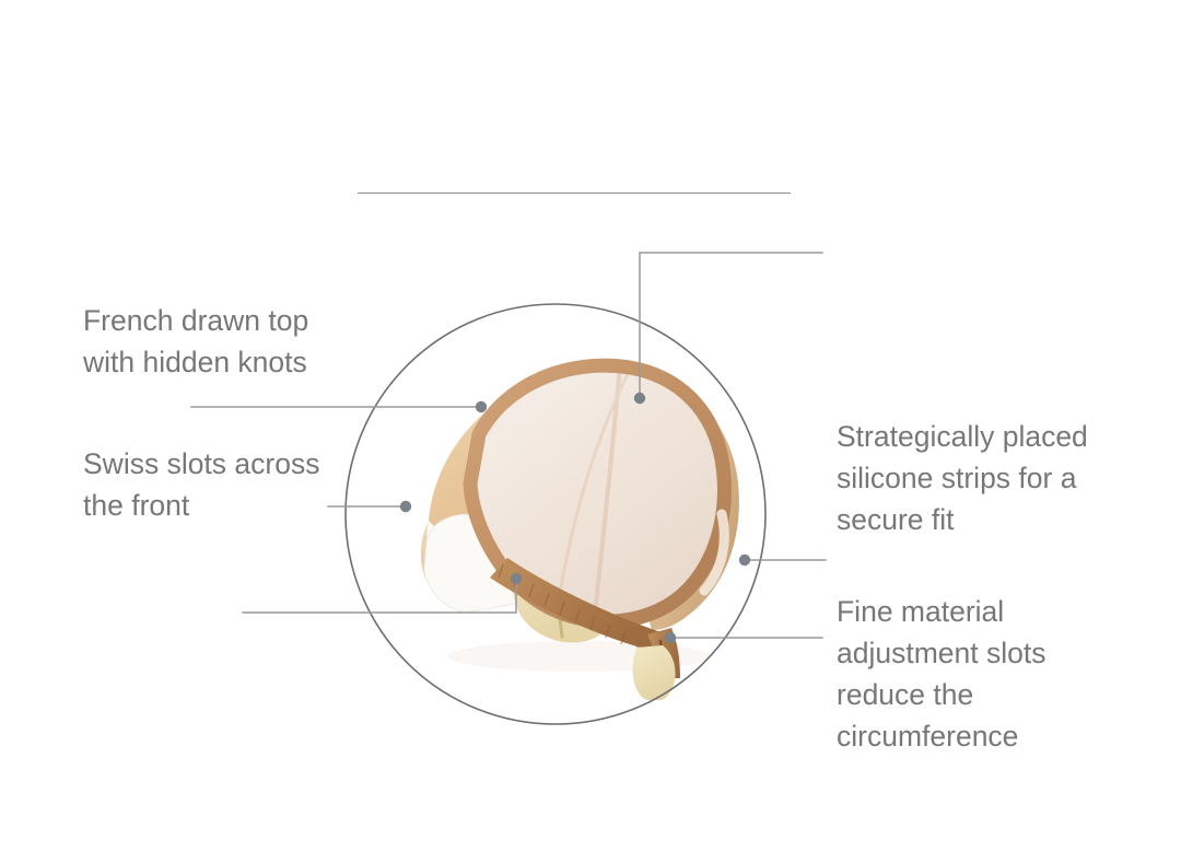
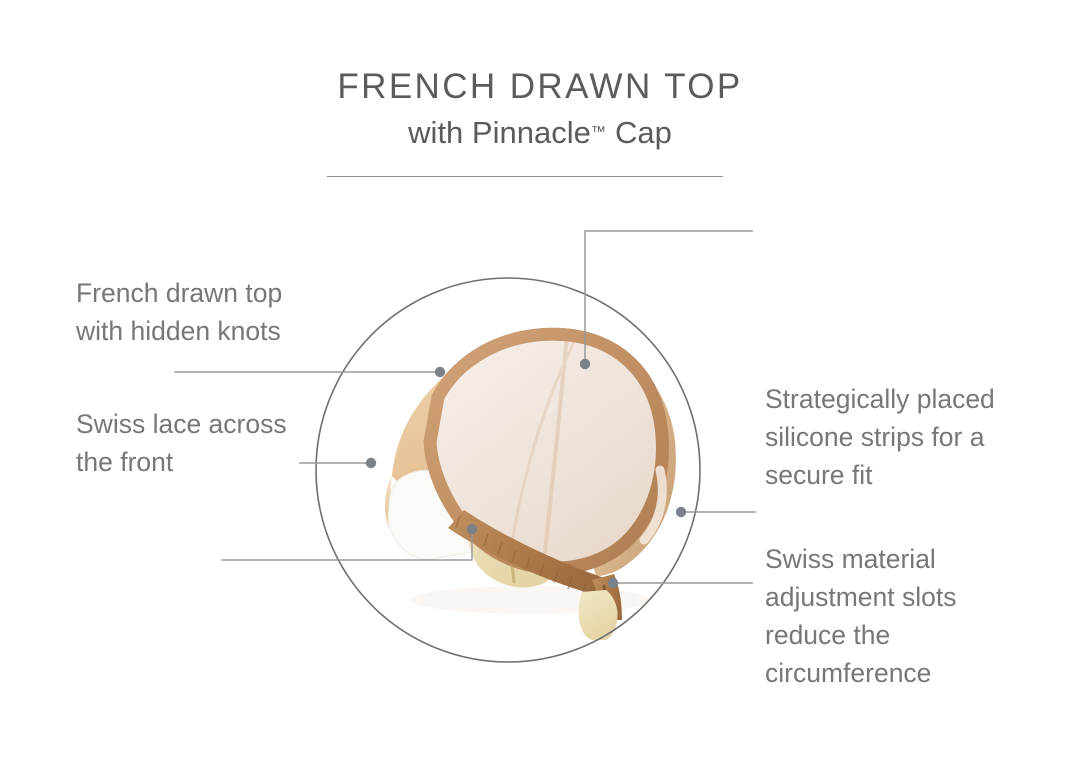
+ FRENCH DRAWN TOP
+ with Pinnacle™ Cap
  French drawn top with hidden knots
- Swiss slots across the front
+ Swiss lace across the front
  Strategically placed silicone strips for a secure fit
- Fine material adjustment slots reduce the circumference
+ Swiss material adjustment slots reduce the circumference
